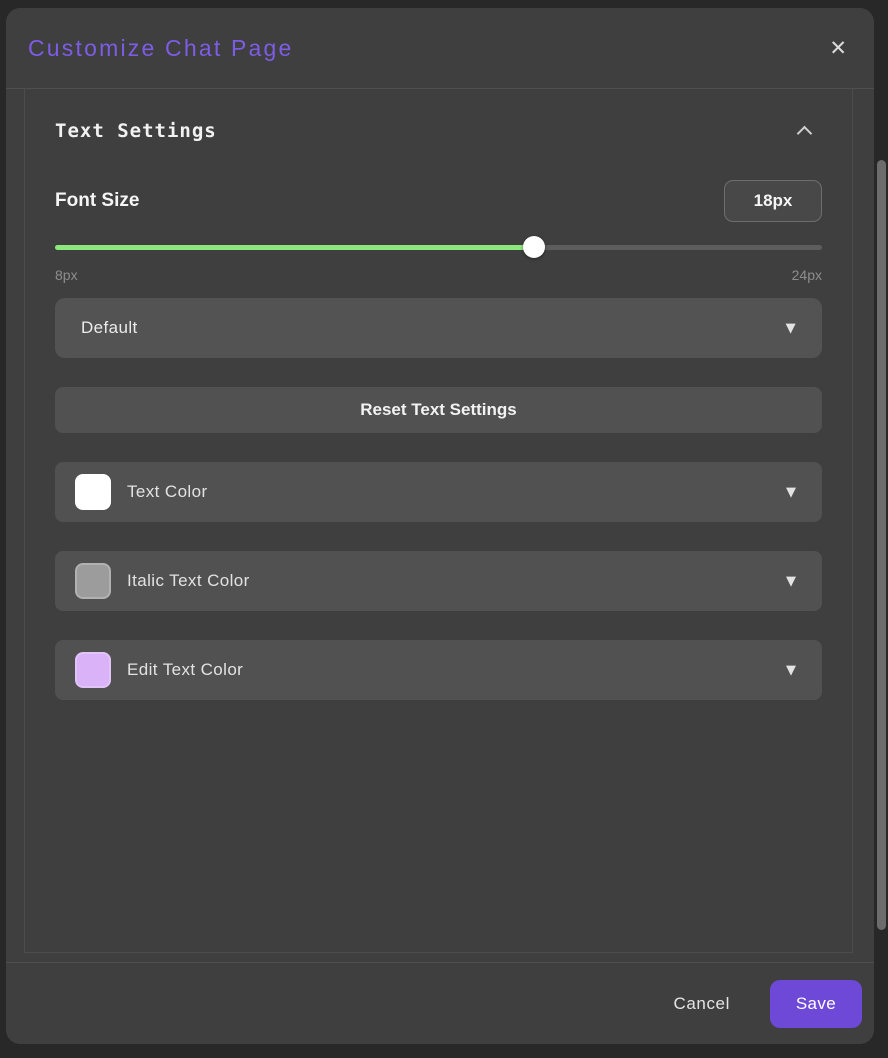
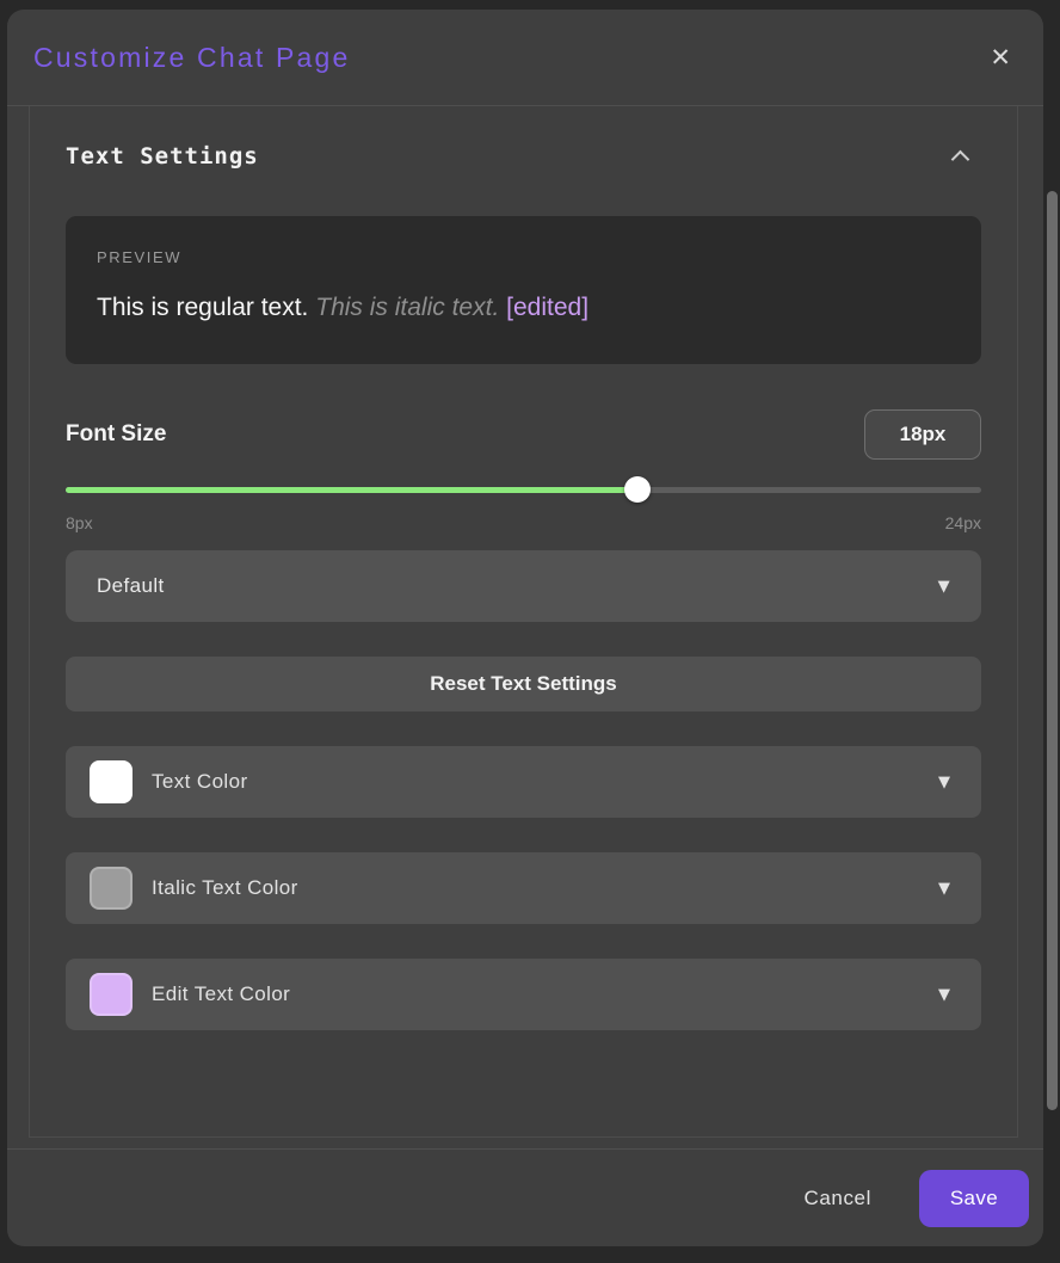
  Customize Chat Page
  ✕
  Text Settings
+ PREVIEW
+ This is regular text. This is italic text. [edited]
  Font Size
  18px
  8px
  24px
  Default
  ▼
  Reset Text Settings
  Text Color
  ▼
  Italic Text Color
  ▼
  Edit Text Color
  ▼
  Cancel
  Save
